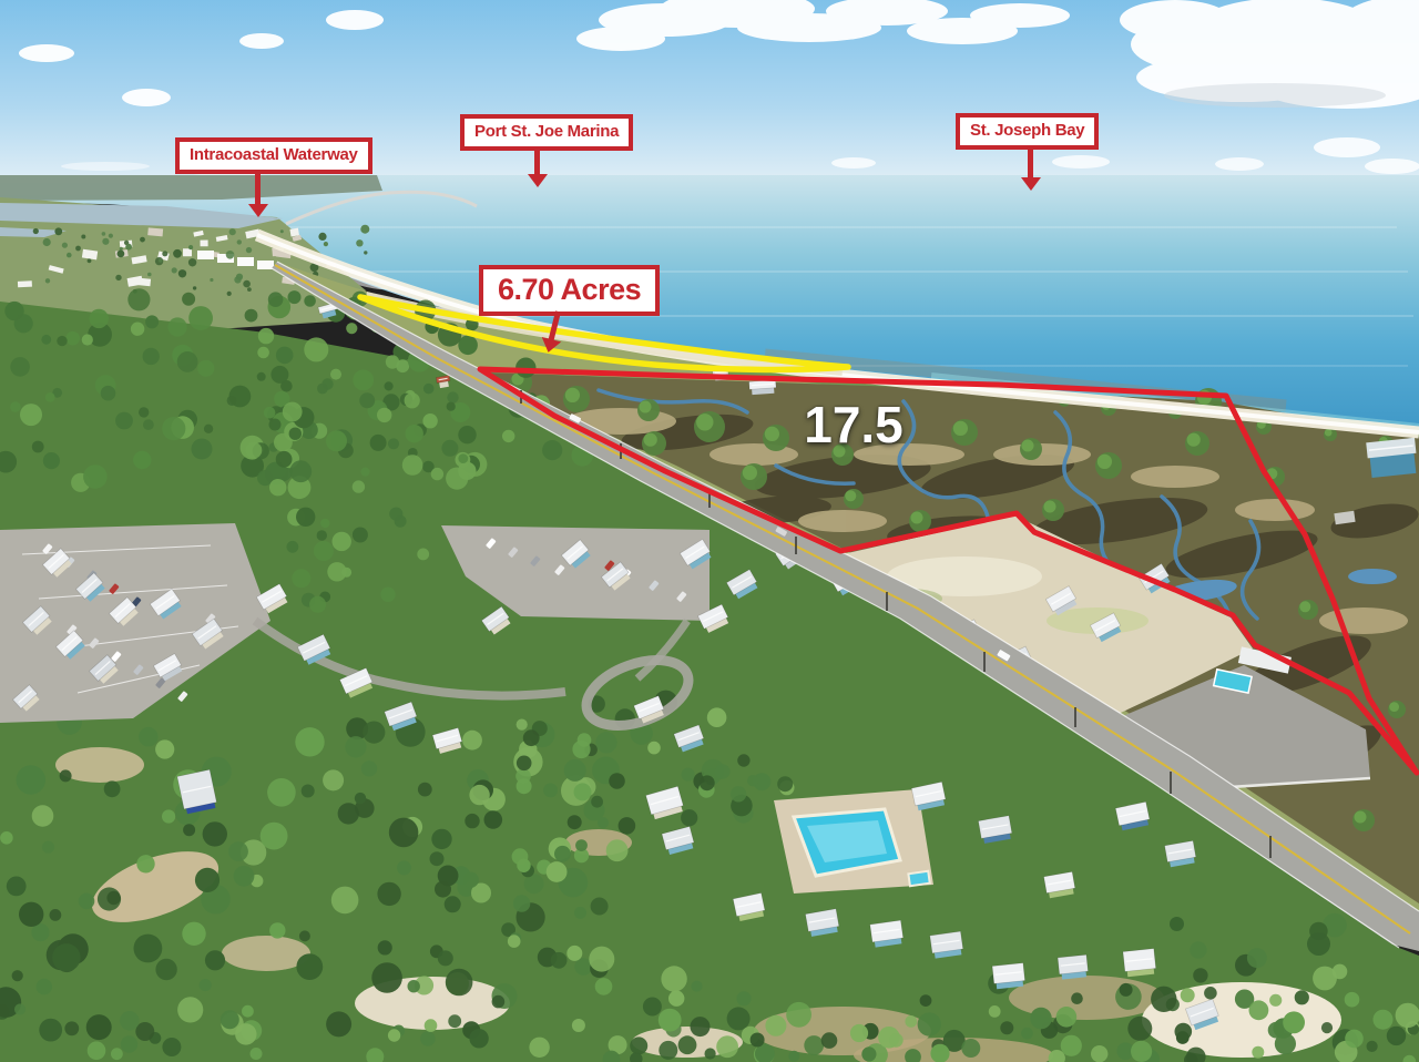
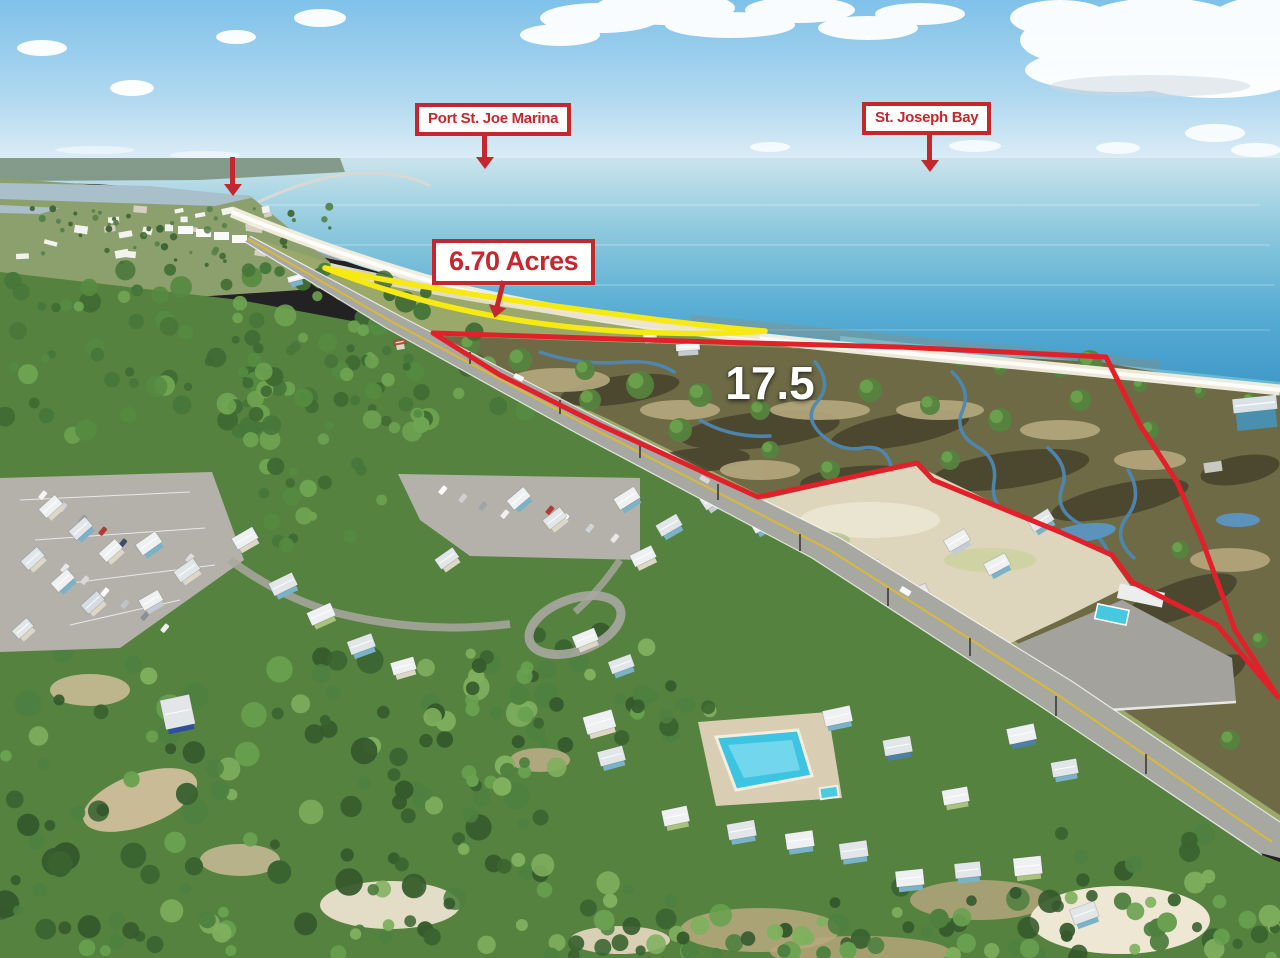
- Intracoastal Waterway
  Port St. Joe Marina
  St. Joseph Bay
  6.70 Acres
  17.5
